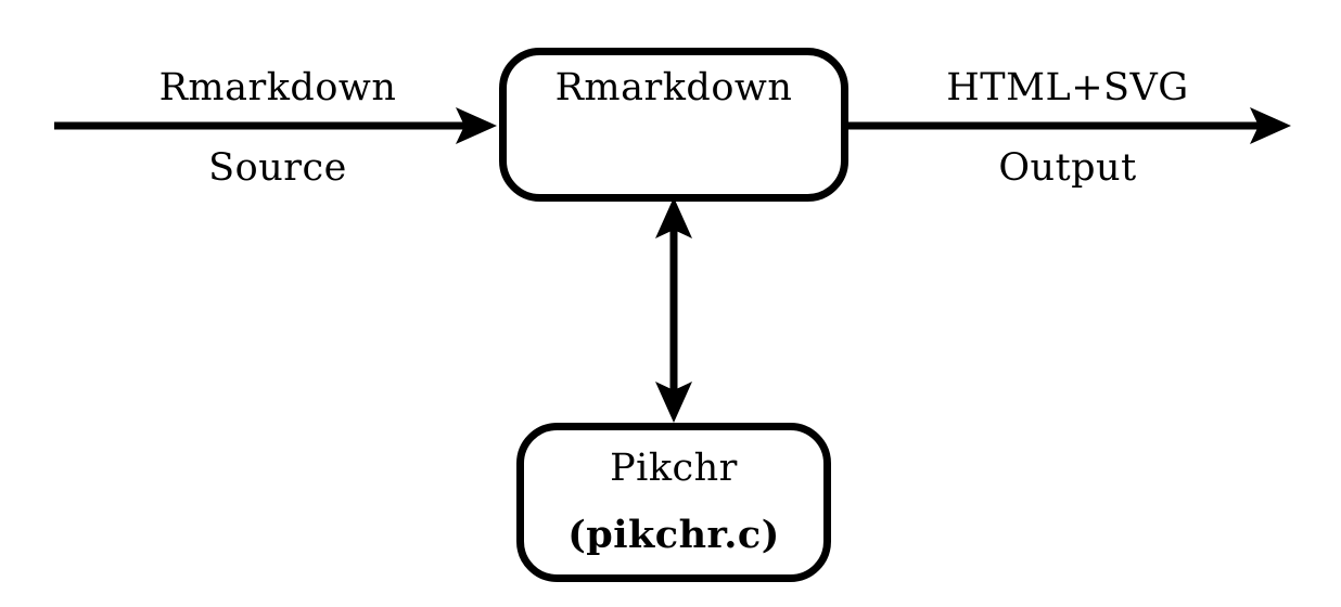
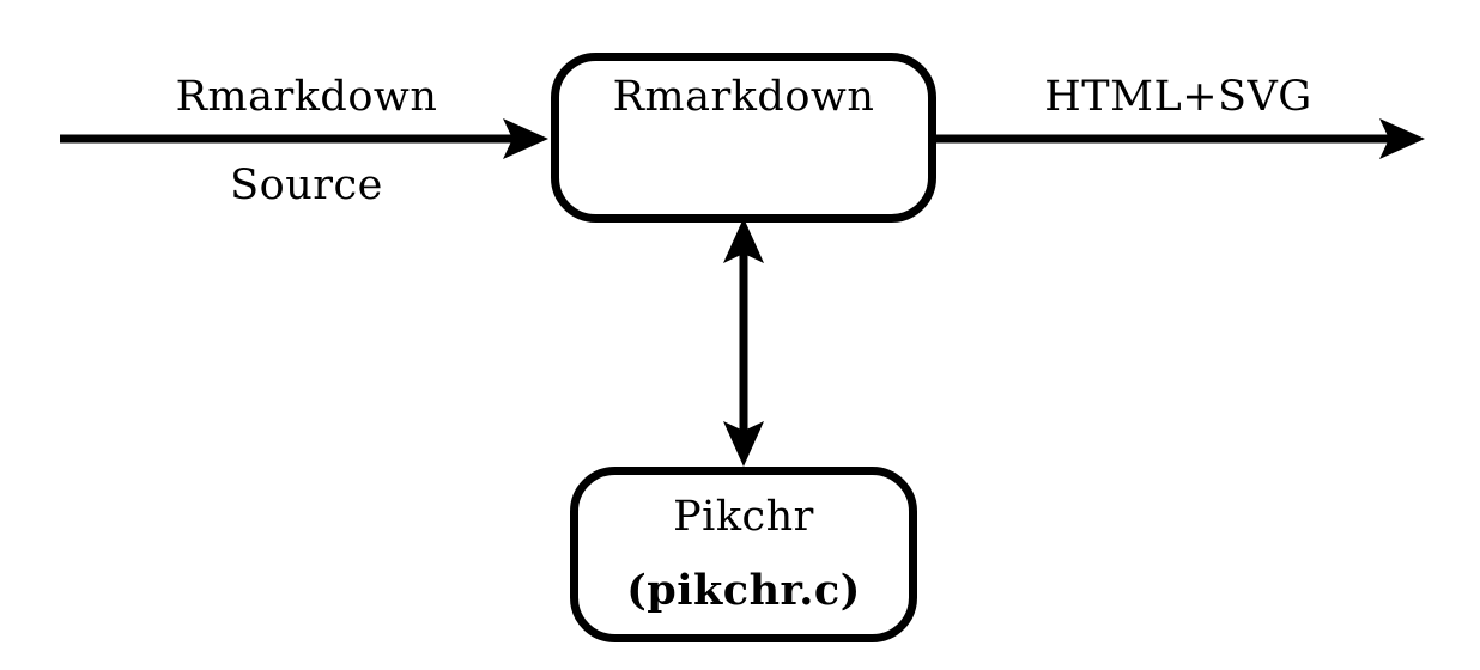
  Rmarkdown
  Source
  HTML+SVG
- Output
  Rmarkdown
  Pikchr
  (pikchr.c)
